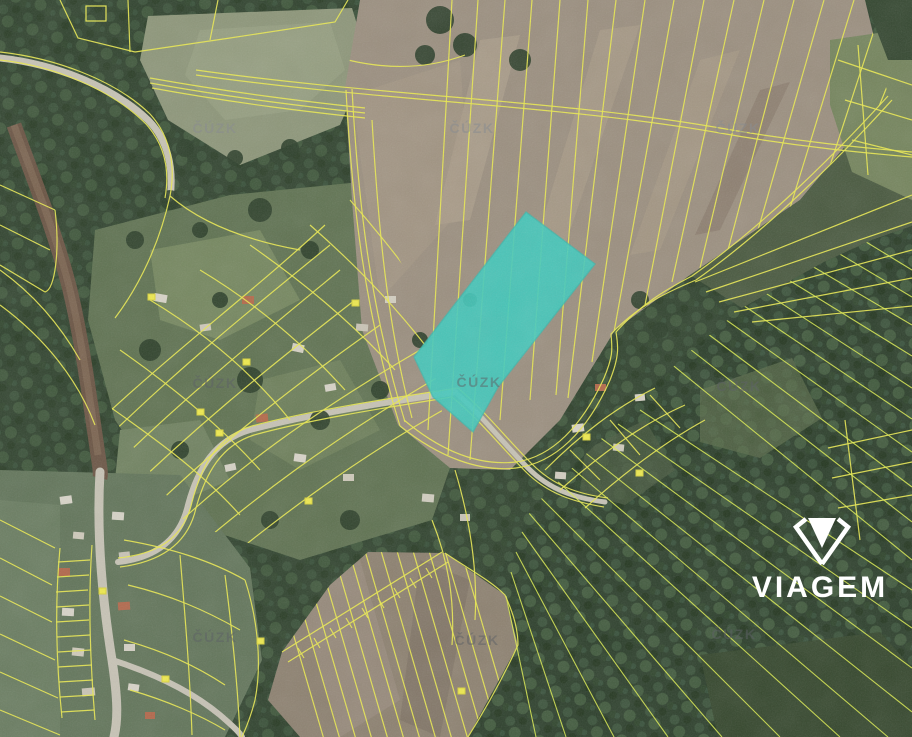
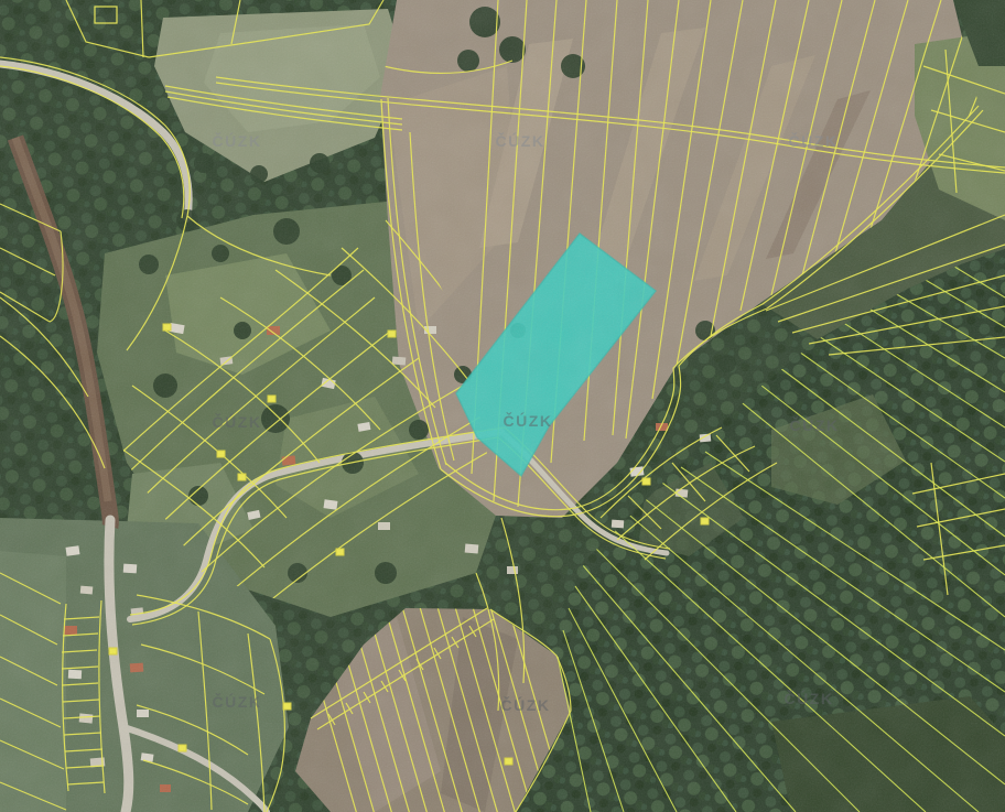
  ČÚZK
  ČÚZK
  ČÚZK
  ČÚZK
  ČÚZK
  ČÚZK
  ČÚZK
  ČÚZK
  ČÚZK
- VIAGEM
